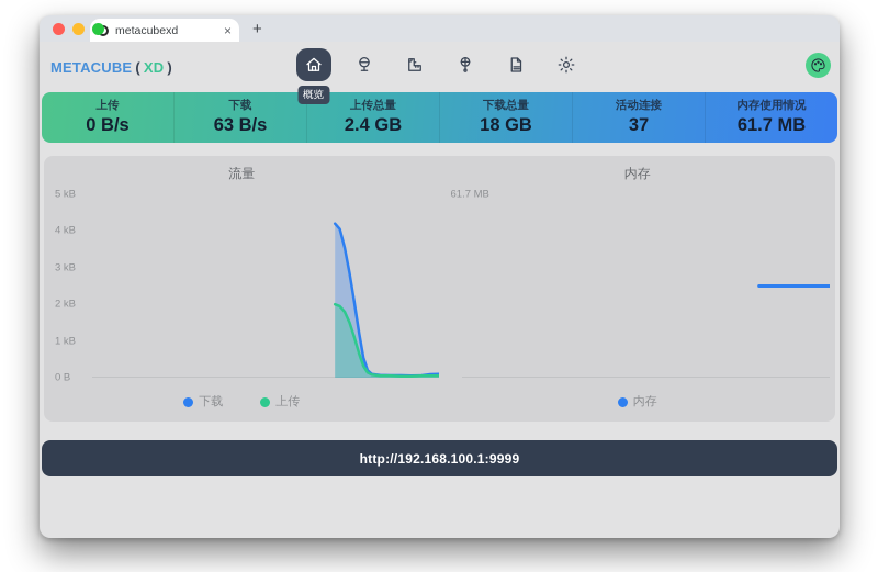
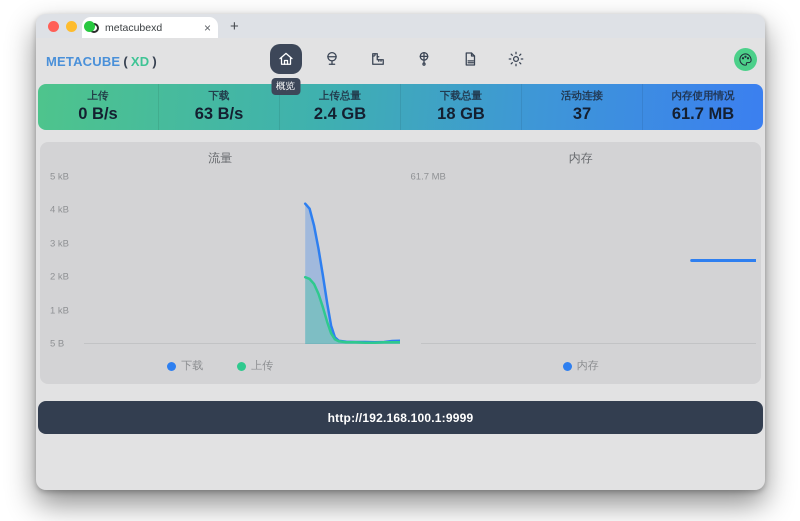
  metacubexd
  ×
  +
  METACUBE
  (
  XD
  )
  概览
  上传
  0 B/s
  下载
  63 B/s
  上传总量
  2.4 GB
  下载总量
  18 GB
  活动连接
  37
  内存使用情况
  61.7 MB
  流量
  5 kB
  4 kB
  3 kB
  2 kB
  1 kB
- 0 B
+ 5 B
  下载
  上传
  内存
  61.7 MB
  内存
  http://192.168.100.1:9999
